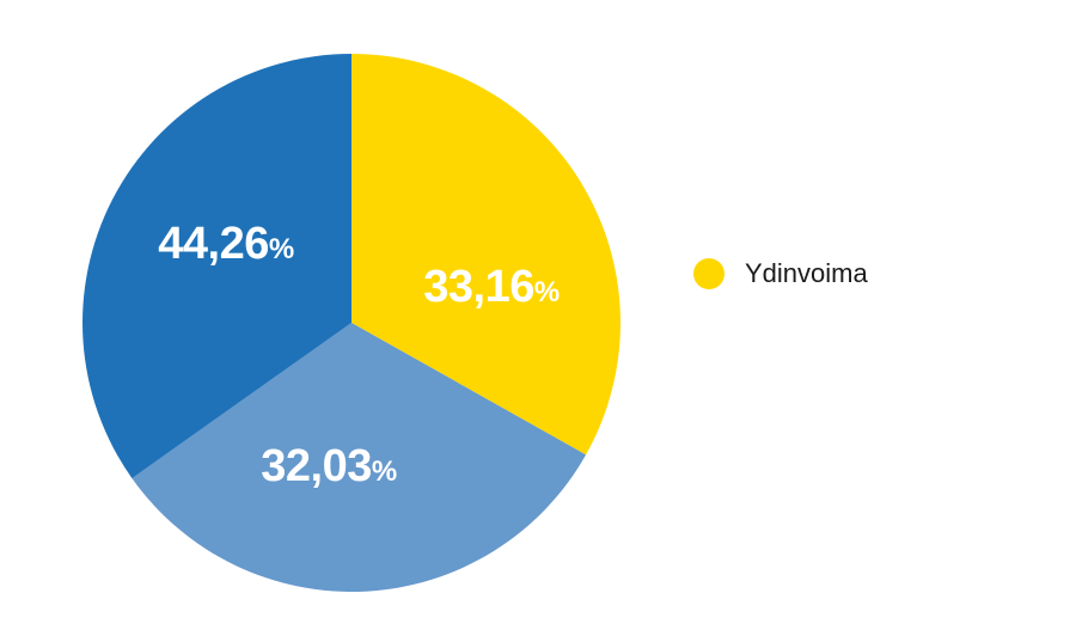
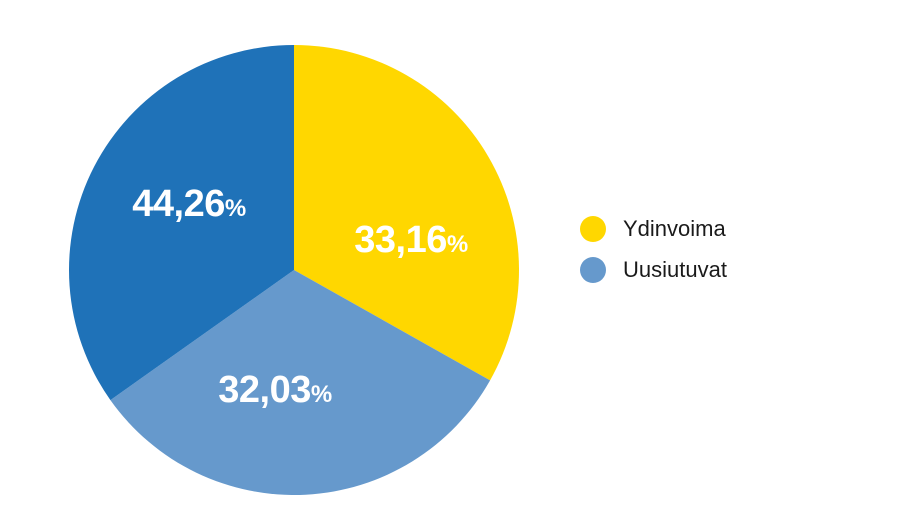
  44,26%
  33,16%
  32,03%
  Ydinvoima
+ Uusiutuvat
